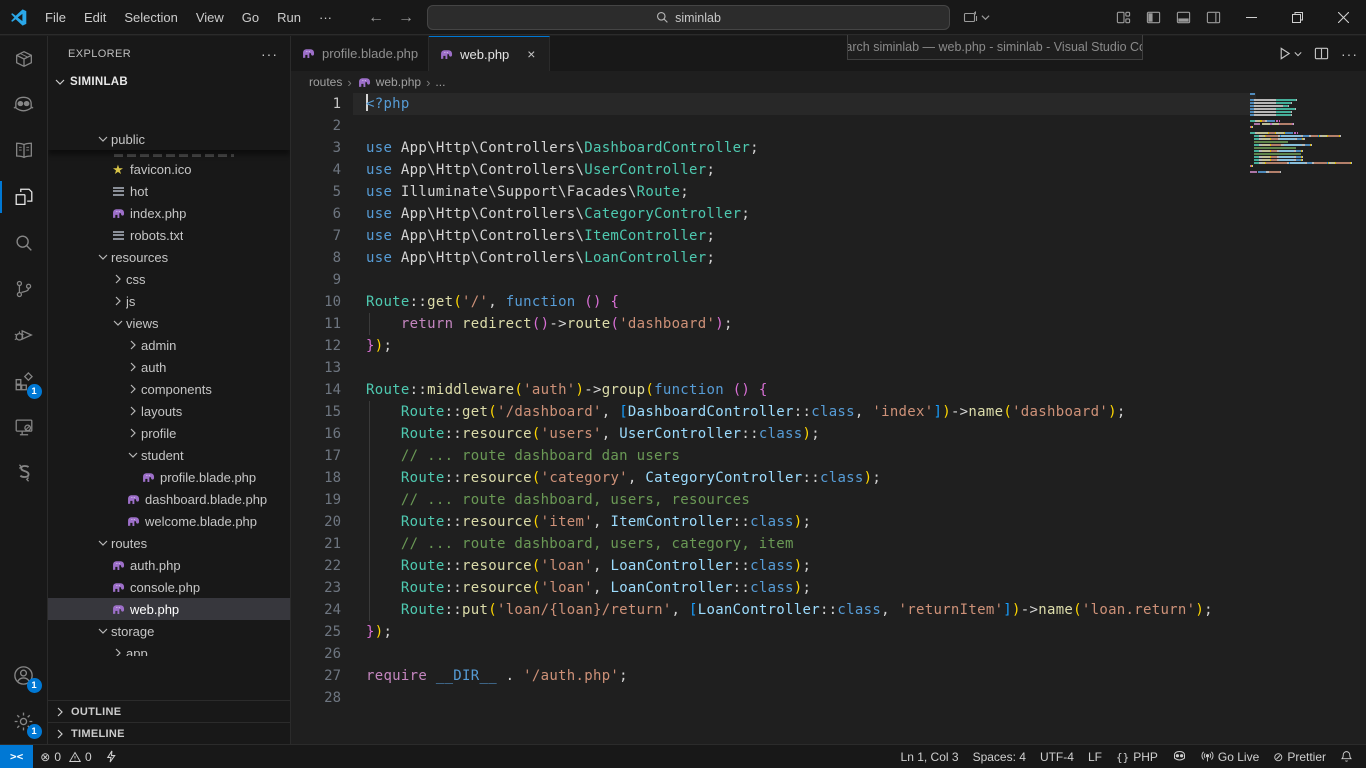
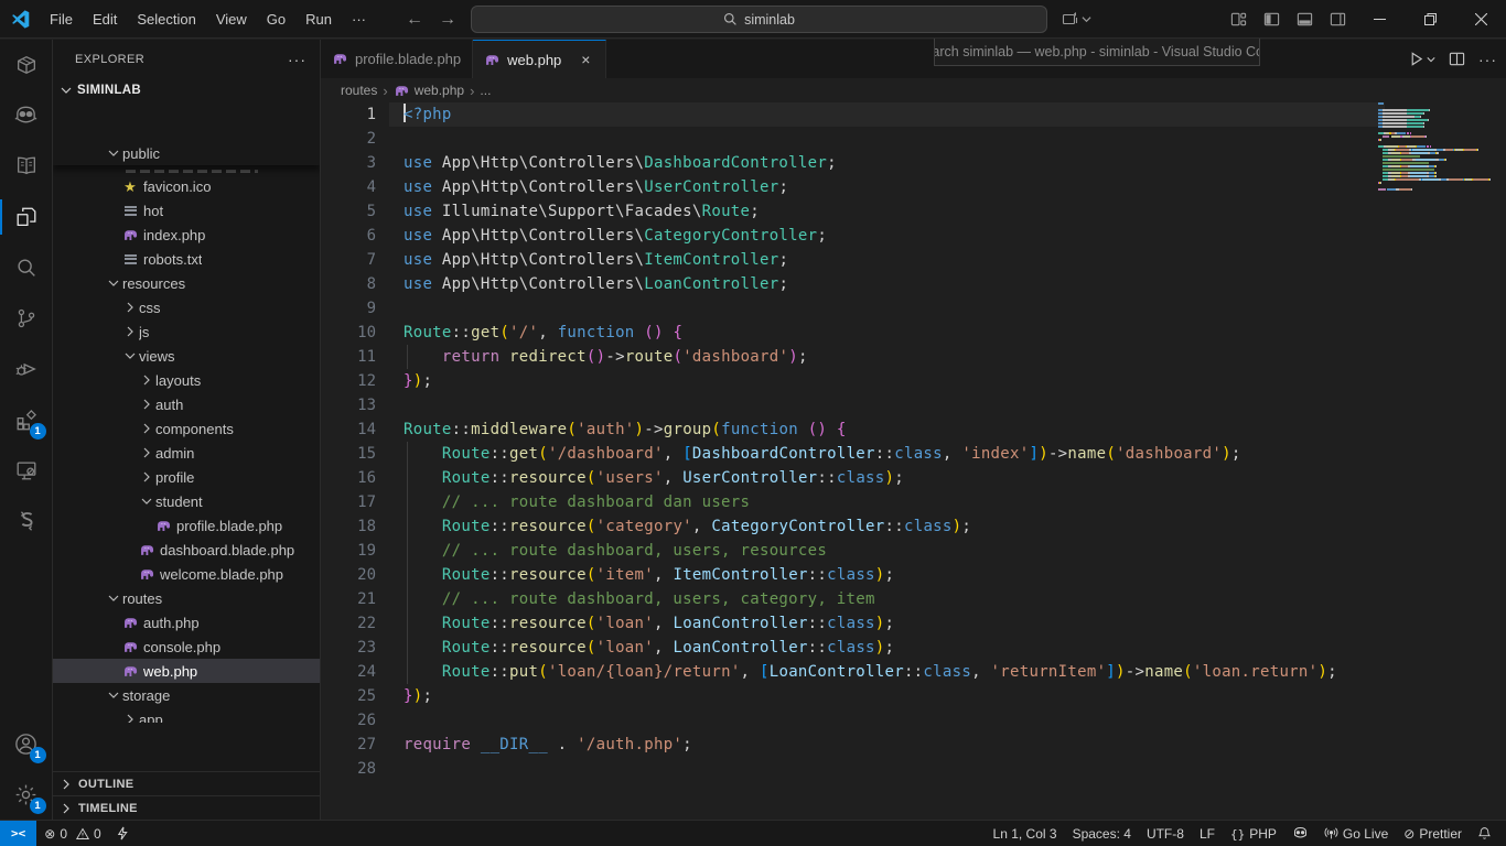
  File
  Edit
  Selection
  View
  Go
  Run
  ···
  ←
  →
  siminlab
  1
  1
  1
  EXPLORER
  ···
  SIMINLAB
  public
  ★
  favicon.ico
  hot
  index.php
  robots.txt
  resources
  css
  js
  views
- admin
+ layouts
  auth
  components
- layouts
+ admin
  profile
  student
  profile.blade.php
  dashboard.blade.php
  welcome.blade.php
  routes
  auth.php
  console.php
  web.php
  storage
  app
  OUTLINE
  TIMELINE
  profile.blade.php
  web.php
  ×
  arch siminlab — web.php - siminlab - Visual Studio C
  ···
  routes
  ›
  web.php
  ›
  ...
  1
  <?php
  2
  3
  use App\Http\Controllers\DashboardController;
  4
  use App\Http\Controllers\UserController;
  5
  use Illuminate\Support\Facades\Route;
  6
  use App\Http\Controllers\CategoryController;
  7
  use App\Http\Controllers\ItemController;
  8
  use App\Http\Controllers\LoanController;
  9
  10
  Route::get('/', function () {
  11
  return redirect()->route('dashboard');
  12
  });
  13
  14
  Route::middleware('auth')->group(function () {
  15
  Route::get('/dashboard', [DashboardController::class, 'index'])->name('dashboard');
  16
  Route::resource('users', UserController::class);
  17
  // ... route dashboard dan users
  18
  Route::resource('category', CategoryController::class);
  19
  // ... route dashboard, users, resources
  20
  Route::resource('item', ItemController::class);
  21
  // ... route dashboard, users, category, item
  22
  Route::resource('loan', LoanController::class);
  23
  Route::resource('loan', LoanController::class);
  24
  Route::put('loan/{loan}/return', [LoanController::class, 'returnItem'])->name('loan.return');
  25
  });
  26
  27
  require __DIR__ . '/auth.php';
  28
  ><
  ⊗
  0
  0
  Ln 1, Col 3
  Spaces: 4
- UTF-4
+ UTF-8
  LF
  {}
  PHP
  Go Live
  ⊘
  Prettier
